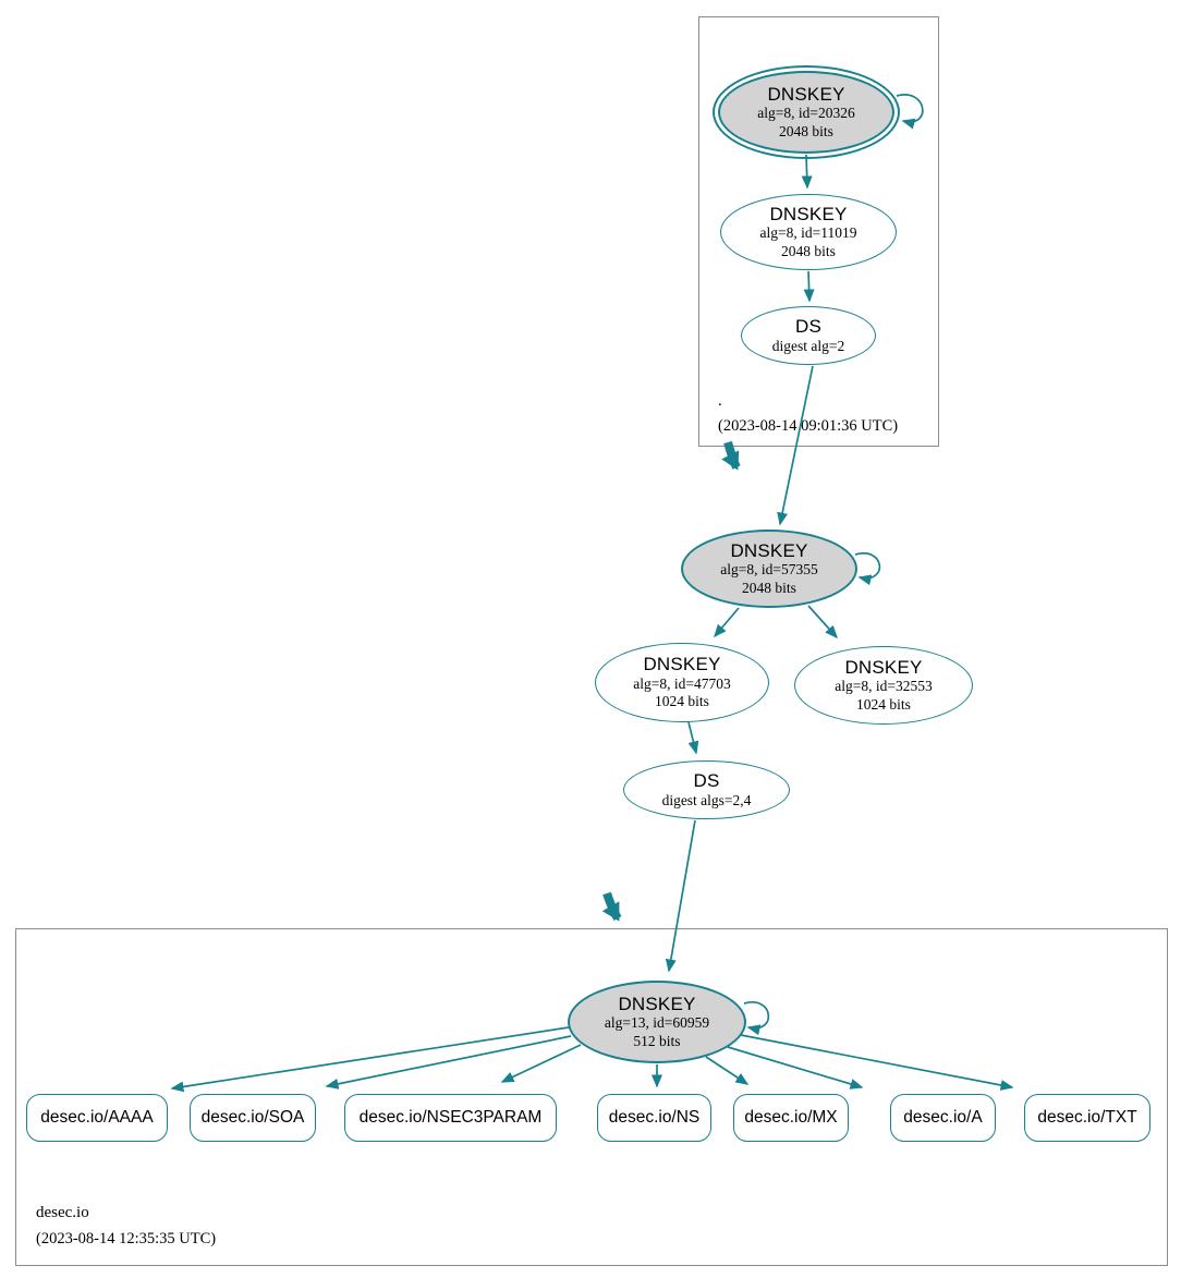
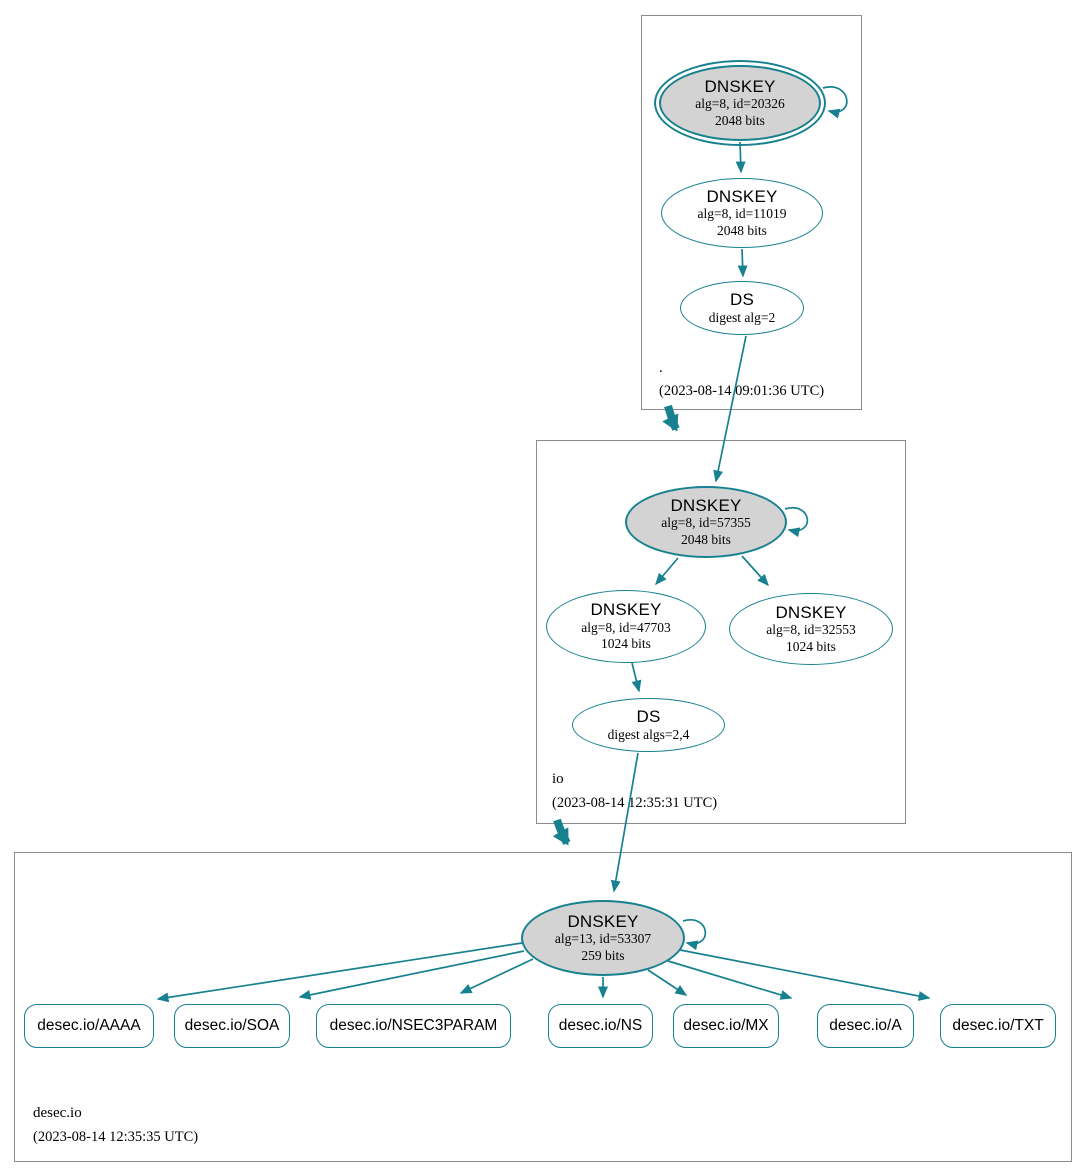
  .
  (2023-08-14 09:01:36 UTC)
+ io
+ (2023-08-14 12:35:31 UTC)
  desec.io
  (2023-08-14 12:35:35 UTC)
  DNSKEY
  alg=8, id=20326
  2048 bits
  DNSKEY
  alg=8, id=11019
  2048 bits
  DS
  digest alg=2
  DNSKEY
  alg=8, id=57355
  2048 bits
  DNSKEY
  alg=8, id=47703
  1024 bits
  DNSKEY
  alg=8, id=32553
  1024 bits
  DS
  digest algs=2,4
  DNSKEY
- alg=13, id=60959
+ alg=13, id=53307
- 512 bits
+ 259 bits
  desec.io/AAAA
  desec.io/SOA
  desec.io/NSEC3PARAM
  desec.io/NS
  desec.io/MX
  desec.io/A
  desec.io/TXT
